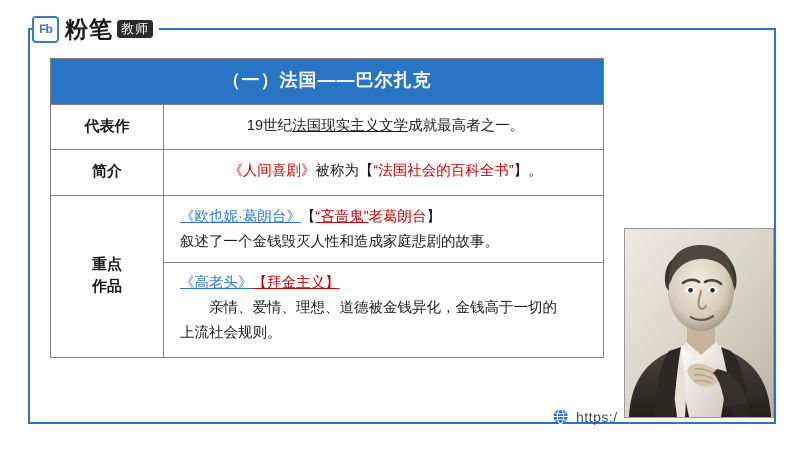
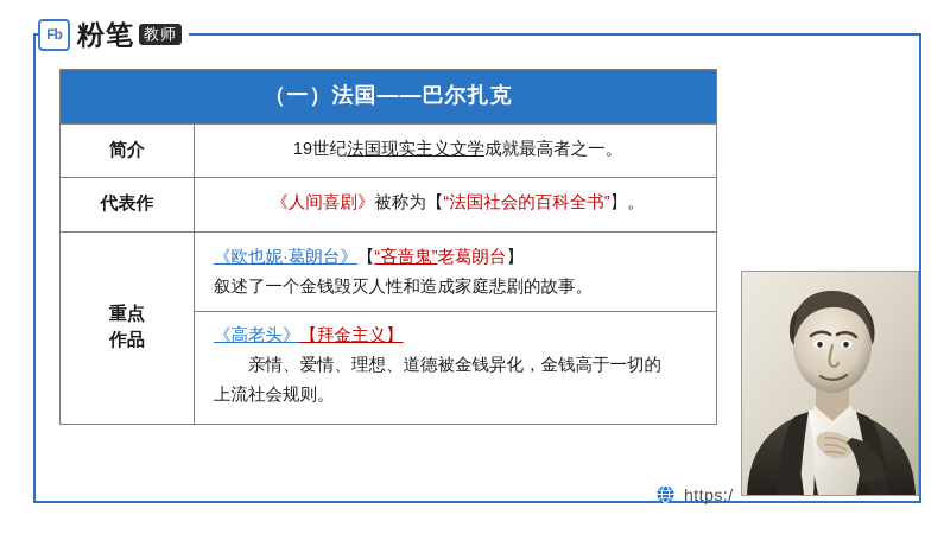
  Fb
  粉笔
  教师
  （一）法国——巴尔扎克
- 代表作
+ 简介
  19世纪法国现实主义文学成就最高者之一。
- 简介
+ 代表作
  《人间喜剧》被称为【“法国社会的百科全书”】。
  重点
  作品
  《欧也妮·葛朗台》【“吝啬鬼”老葛朗台】
  叙述了一个金钱毁灭人性和造成家庭悲剧的故事。
  《高老头》【拜金主义】
  亲情、爱情、理想、道德被金钱异化，金钱高于一切的
  上流社会规则。
  https:/
